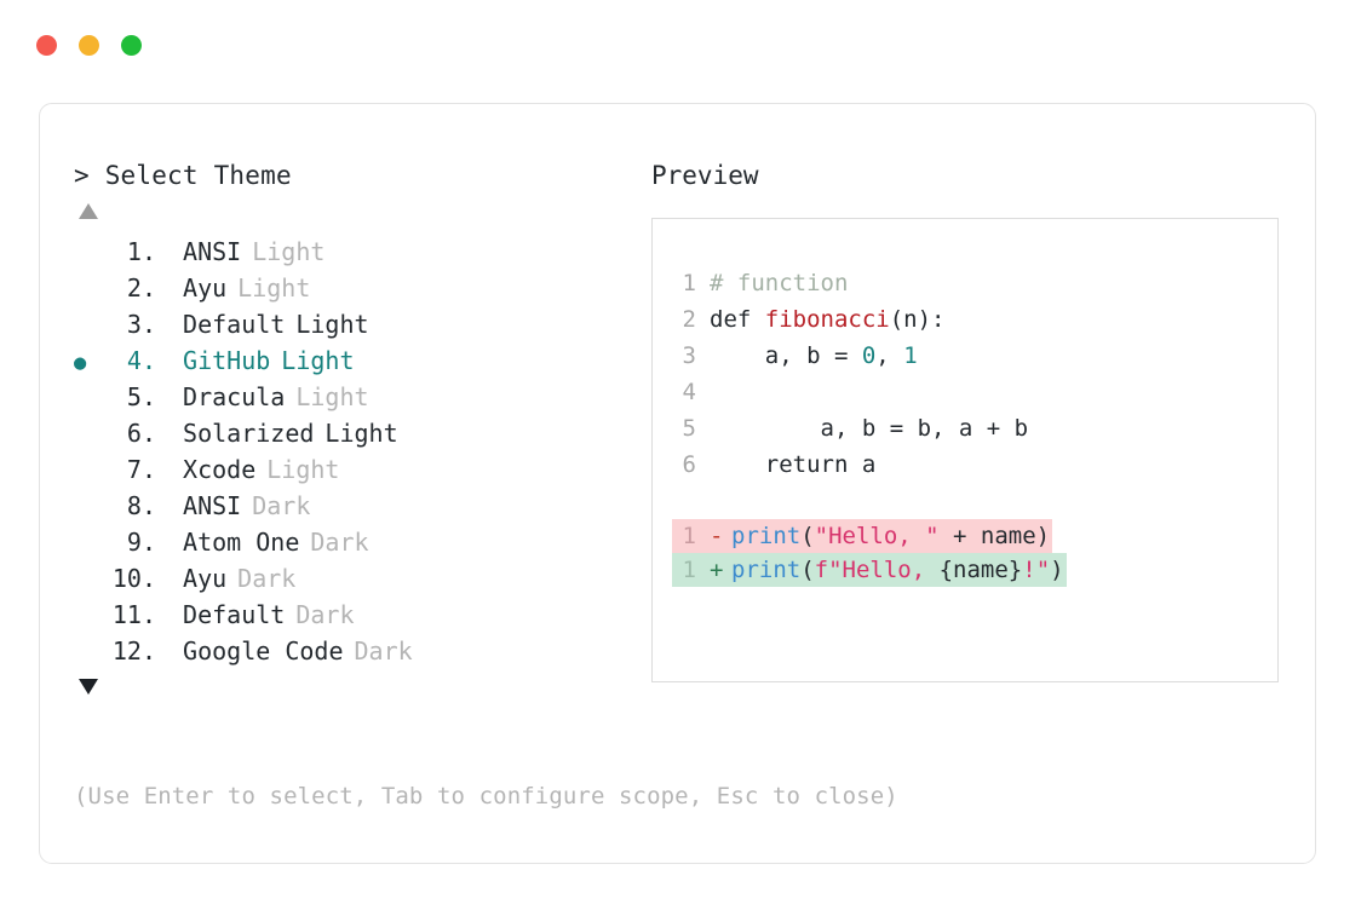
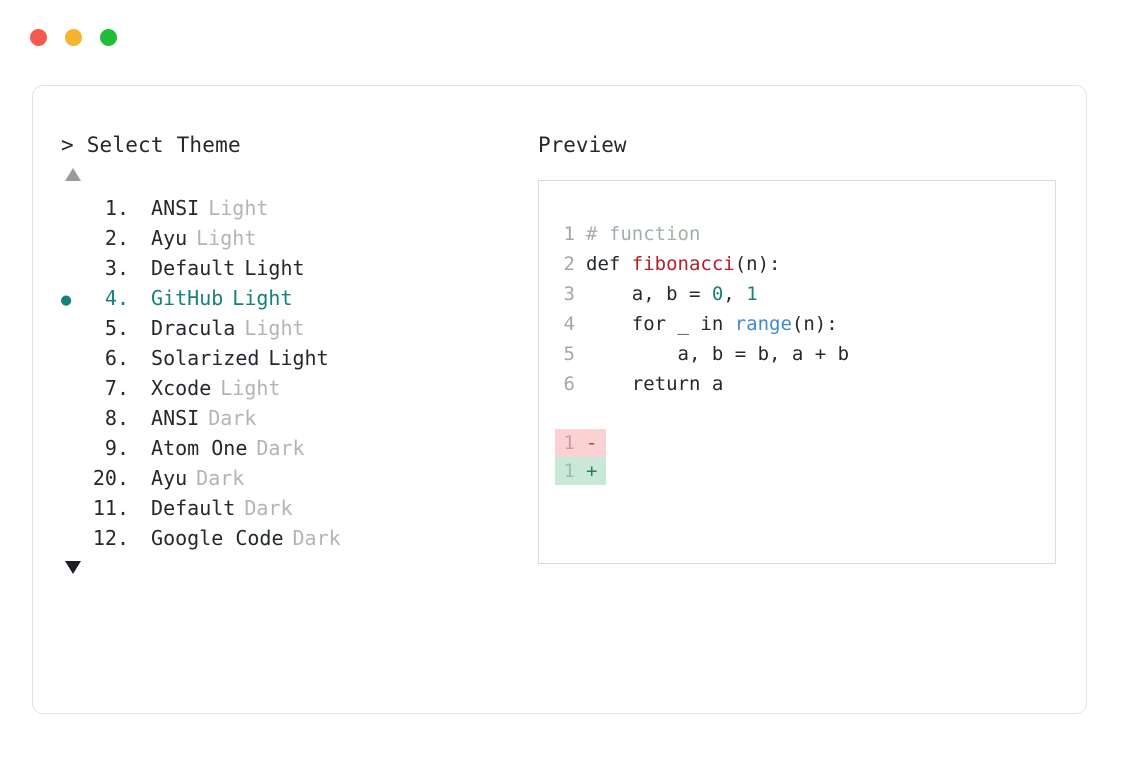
  > Select Theme
  1.
  ANSI
  Light
  2.
  Ayu
  Light
  3.
  Default
  Light
  ●
  4.
  GitHub
  Light
  5.
  Dracula
  Light
  6.
  Solarized
  Light
  7.
  Xcode
  Light
  8.
  ANSI
  Dark
  9.
  Atom One
  Dark
- 10.
+ 20.
  Ayu
  Dark
  11.
  Default
  Dark
  12.
  Google Code
  Dark
  Preview
  1
  # function
  2
  def fibonacci(n):
  3
  a, b = 0, 1
  4
+ for _ in range(n):
  5
  a, b = b, a + b
  6
  return a
  1
  -
- print("Hello, " + name)
  1
  +
- print(f"Hello, {name}!")
- (Use Enter to select, Tab to configure scope, Esc to close)
